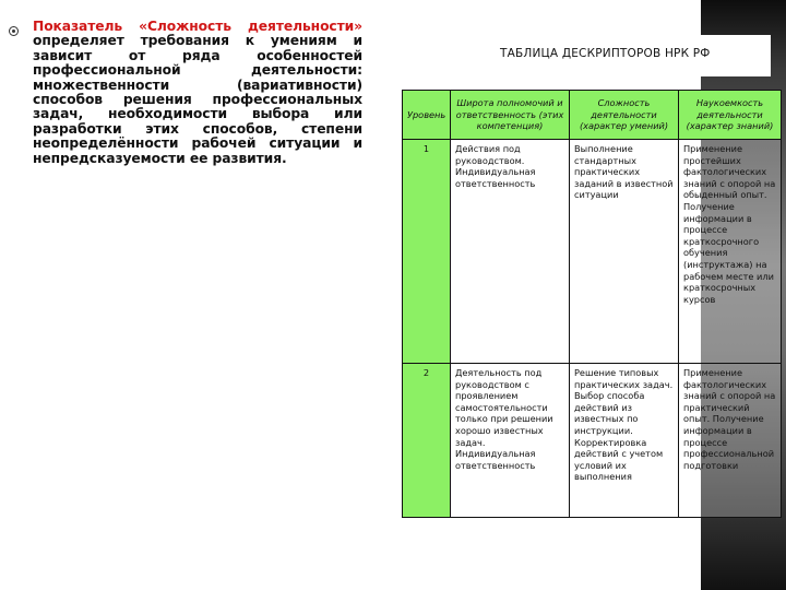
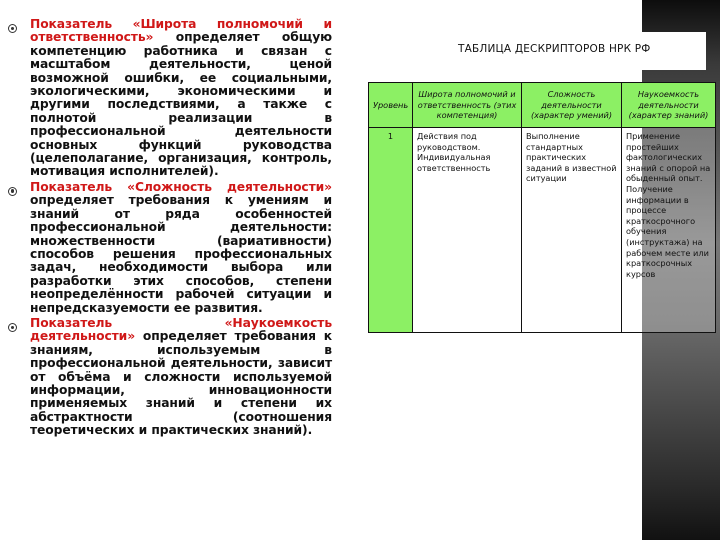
+ Показатель «Широта полномочий и ответственность» определяет общую компетенцию работника и связан с масштабом деятельности, ценой возможной ошибки, ее социальными, экологическими, экономическими и другими последствиями, а также с полнотой реализации в профессиональной деятельности основных функций руководства (целеполагание, организация, контроль, мотивация исполнителей).
- Показатель «Сложность деятельности» определяет требования к умениям и зависит от ряда особенностей профессиональной деятельности: множественности (вариативности) способов решения профессиональных задач, необходимости выбора или разработки этих способов, степени неопределённости рабочей ситуации и непредсказуемости ее развития.
+ Показатель «Сложность деятельности» определяет требования к умениям и знаний от ряда особенностей профессиональной деятельности: множественности (вариативности) способов решения профессиональных задач, необходимости выбора или разработки этих способов, степени неопределённости рабочей ситуации и непредсказуемости ее развития.
+ Показатель «Наукоемкость деятельности» определяет требования к знаниям, используемым в профессиональной деятельности, зависит от объёма и сложности используемой информации, инновационности применяемых знаний и степени их абстрактности (соотношения теоретических и практических знаний).
  ТАБЛИЦА ДЕСКРИПТОРОВ НРК РФ
  Уровень	Широта полномочий и ответственность (этих компетенция)	Сложность деятельности (характер умений)	Наукоемкость деятельности (характер знаний)
  1	Действия под руководством. Индивидуальная ответственность	Выполнение стандартных практических заданий в известной ситуации	Применение простейших фактологических знаний с опорой на обыденный опыт. Получение информации в процессе краткосрочного обучения (инструктажа) на рабочем месте или краткосрочных курсов
- 2	Деятельность под руководством с проявлением самостоятельности только при решении хорошо известных задач. Индивидуальная ответственность	Решение типовых практических задач. Выбор способа действий из известных по инструкции. Корректировка действий с учетом условий их выполнения	Применение фактологических знаний с опорой на практический опыт. Получение информации в процессе профессиональной подготовки
